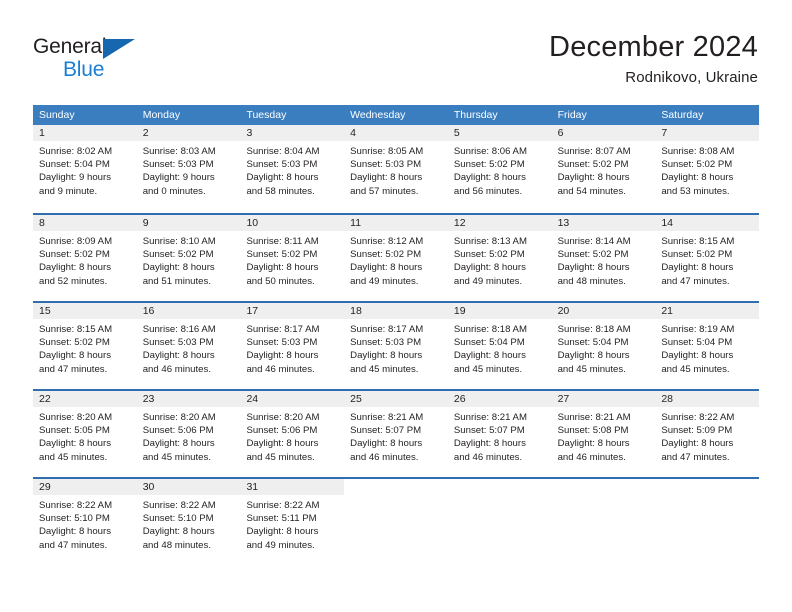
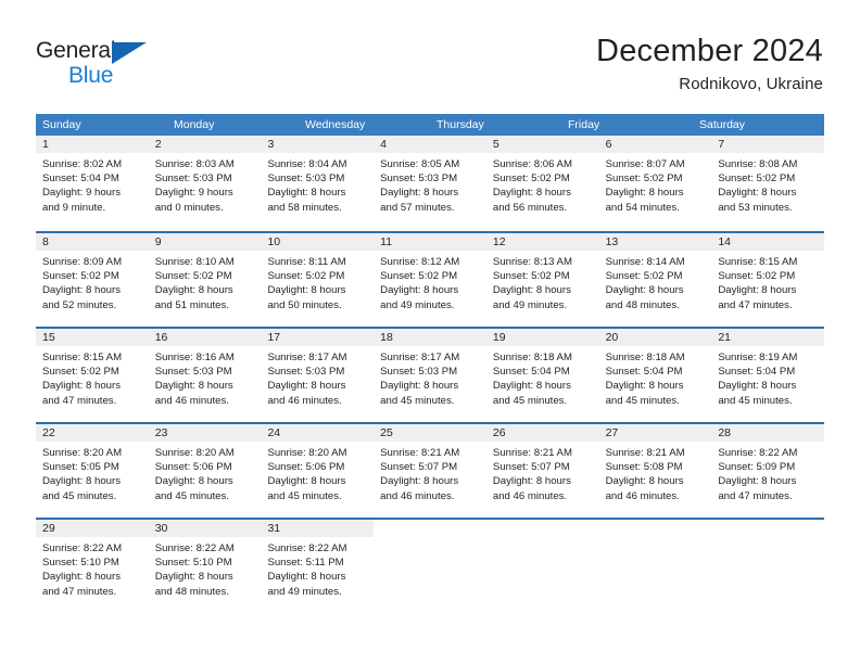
  General
  Blue
  December 2024
  Rodnikovo, Ukraine
  Sunday
  Monday
- Tuesday
  Wednesday
  Thursday
  Friday
  Saturday
  1
  Sunrise: 8:02 AM
  Sunset: 5:04 PM
  Daylight: 9 hours
  and 9 minute.
  2
  Sunrise: 8:03 AM
  Sunset: 5:03 PM
  Daylight: 9 hours
  and 0 minutes.
  3
  Sunrise: 8:04 AM
  Sunset: 5:03 PM
  Daylight: 8 hours
  and 58 minutes.
  4
  Sunrise: 8:05 AM
  Sunset: 5:03 PM
  Daylight: 8 hours
  and 57 minutes.
  5
  Sunrise: 8:06 AM
  Sunset: 5:02 PM
  Daylight: 8 hours
  and 56 minutes.
  6
  Sunrise: 8:07 AM
  Sunset: 5:02 PM
  Daylight: 8 hours
  and 54 minutes.
  7
  Sunrise: 8:08 AM
  Sunset: 5:02 PM
  Daylight: 8 hours
  and 53 minutes.
  8
  Sunrise: 8:09 AM
  Sunset: 5:02 PM
  Daylight: 8 hours
  and 52 minutes.
  9
  Sunrise: 8:10 AM
  Sunset: 5:02 PM
  Daylight: 8 hours
  and 51 minutes.
  10
  Sunrise: 8:11 AM
  Sunset: 5:02 PM
  Daylight: 8 hours
  and 50 minutes.
  11
  Sunrise: 8:12 AM
  Sunset: 5:02 PM
  Daylight: 8 hours
  and 49 minutes.
  12
  Sunrise: 8:13 AM
  Sunset: 5:02 PM
  Daylight: 8 hours
  and 49 minutes.
  13
  Sunrise: 8:14 AM
  Sunset: 5:02 PM
  Daylight: 8 hours
  and 48 minutes.
  14
  Sunrise: 8:15 AM
  Sunset: 5:02 PM
  Daylight: 8 hours
  and 47 minutes.
  15
  Sunrise: 8:15 AM
  Sunset: 5:02 PM
  Daylight: 8 hours
  and 47 minutes.
  16
  Sunrise: 8:16 AM
  Sunset: 5:03 PM
  Daylight: 8 hours
  and 46 minutes.
  17
  Sunrise: 8:17 AM
  Sunset: 5:03 PM
  Daylight: 8 hours
  and 46 minutes.
  18
  Sunrise: 8:17 AM
  Sunset: 5:03 PM
  Daylight: 8 hours
  and 45 minutes.
  19
  Sunrise: 8:18 AM
  Sunset: 5:04 PM
  Daylight: 8 hours
  and 45 minutes.
  20
  Sunrise: 8:18 AM
  Sunset: 5:04 PM
  Daylight: 8 hours
  and 45 minutes.
  21
  Sunrise: 8:19 AM
  Sunset: 5:04 PM
  Daylight: 8 hours
  and 45 minutes.
  22
  Sunrise: 8:20 AM
  Sunset: 5:05 PM
  Daylight: 8 hours
  and 45 minutes.
  23
  Sunrise: 8:20 AM
  Sunset: 5:06 PM
  Daylight: 8 hours
  and 45 minutes.
  24
  Sunrise: 8:20 AM
  Sunset: 5:06 PM
  Daylight: 8 hours
  and 45 minutes.
  25
  Sunrise: 8:21 AM
  Sunset: 5:07 PM
  Daylight: 8 hours
  and 46 minutes.
  26
  Sunrise: 8:21 AM
  Sunset: 5:07 PM
  Daylight: 8 hours
  and 46 minutes.
  27
  Sunrise: 8:21 AM
  Sunset: 5:08 PM
  Daylight: 8 hours
  and 46 minutes.
  28
  Sunrise: 8:22 AM
  Sunset: 5:09 PM
  Daylight: 8 hours
  and 47 minutes.
  29
  Sunrise: 8:22 AM
  Sunset: 5:10 PM
  Daylight: 8 hours
  and 47 minutes.
  30
  Sunrise: 8:22 AM
  Sunset: 5:10 PM
  Daylight: 8 hours
  and 48 minutes.
  31
  Sunrise: 8:22 AM
  Sunset: 5:11 PM
  Daylight: 8 hours
  and 49 minutes.
